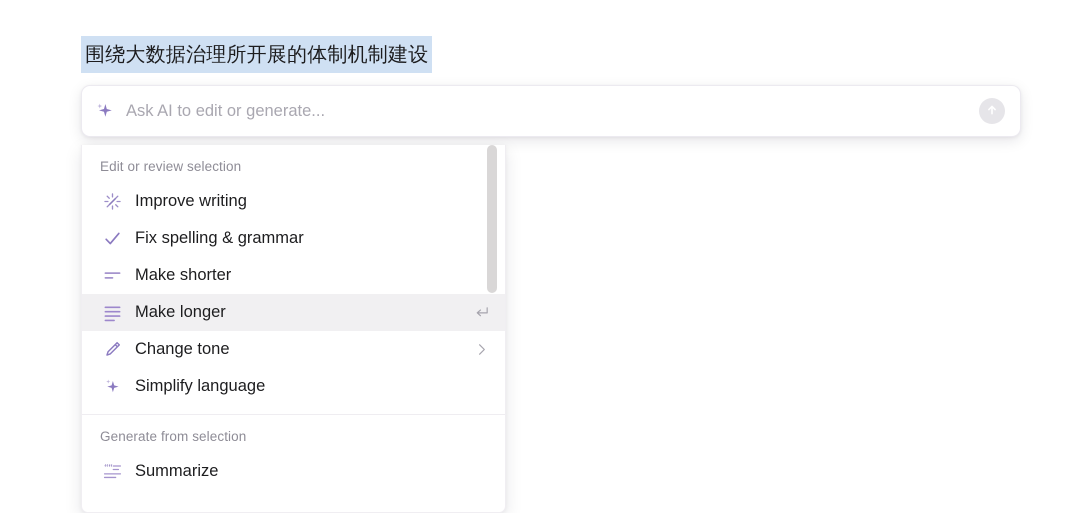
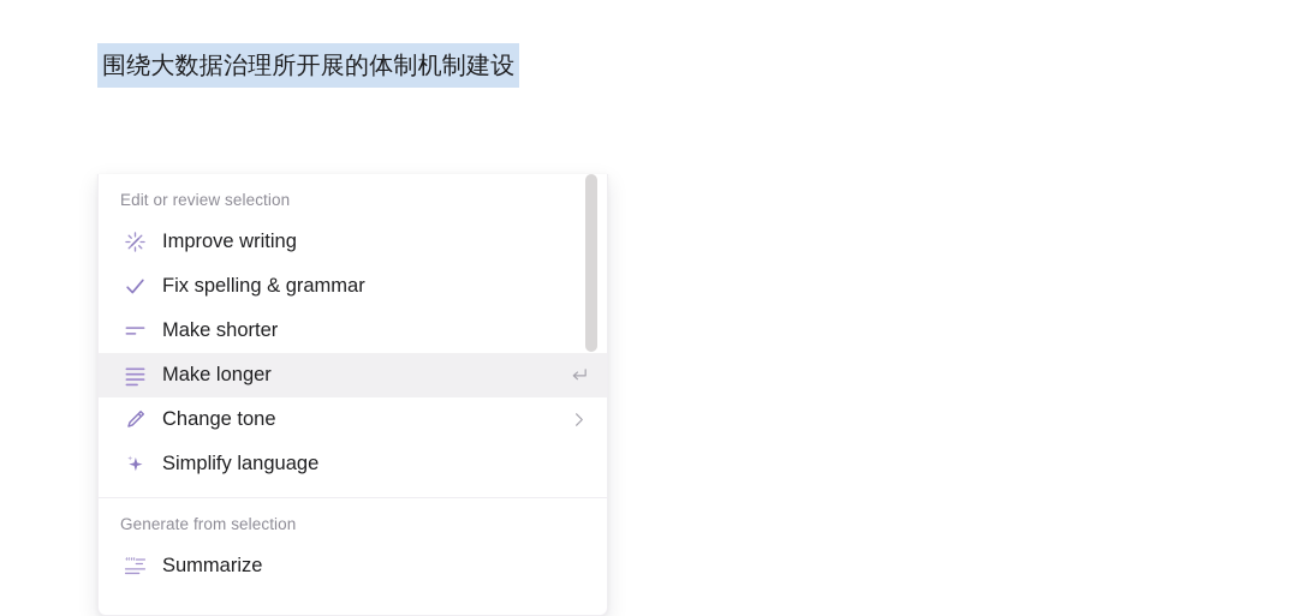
  围绕大数据治理所开展的体制机制建设
- Ask AI to edit or generate...
  Edit or review selection
  Improve writing
  Fix spelling & grammar
  Make shorter
  Make longer
  Change tone
  Simplify language
  Generate from selection
  ““
  Summarize
